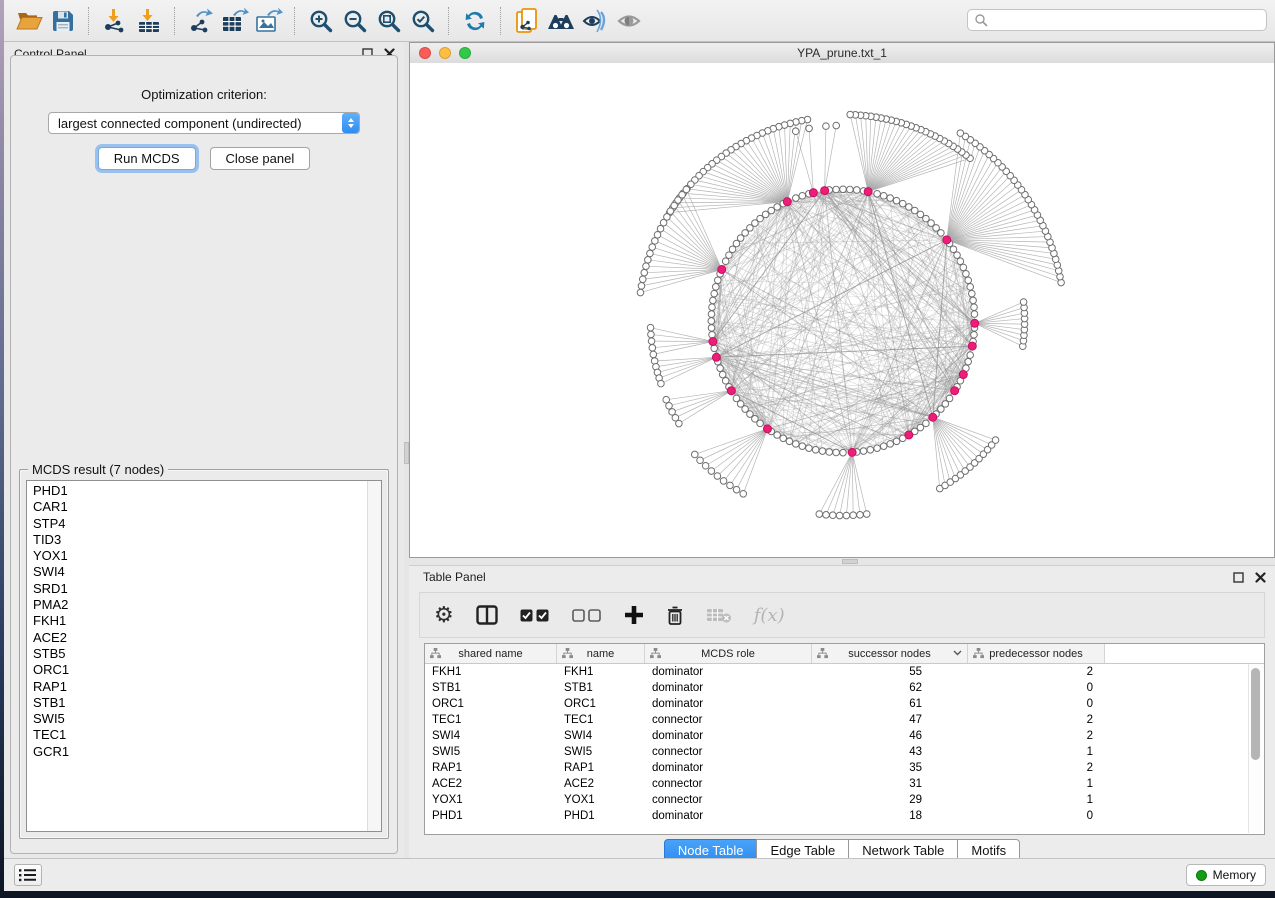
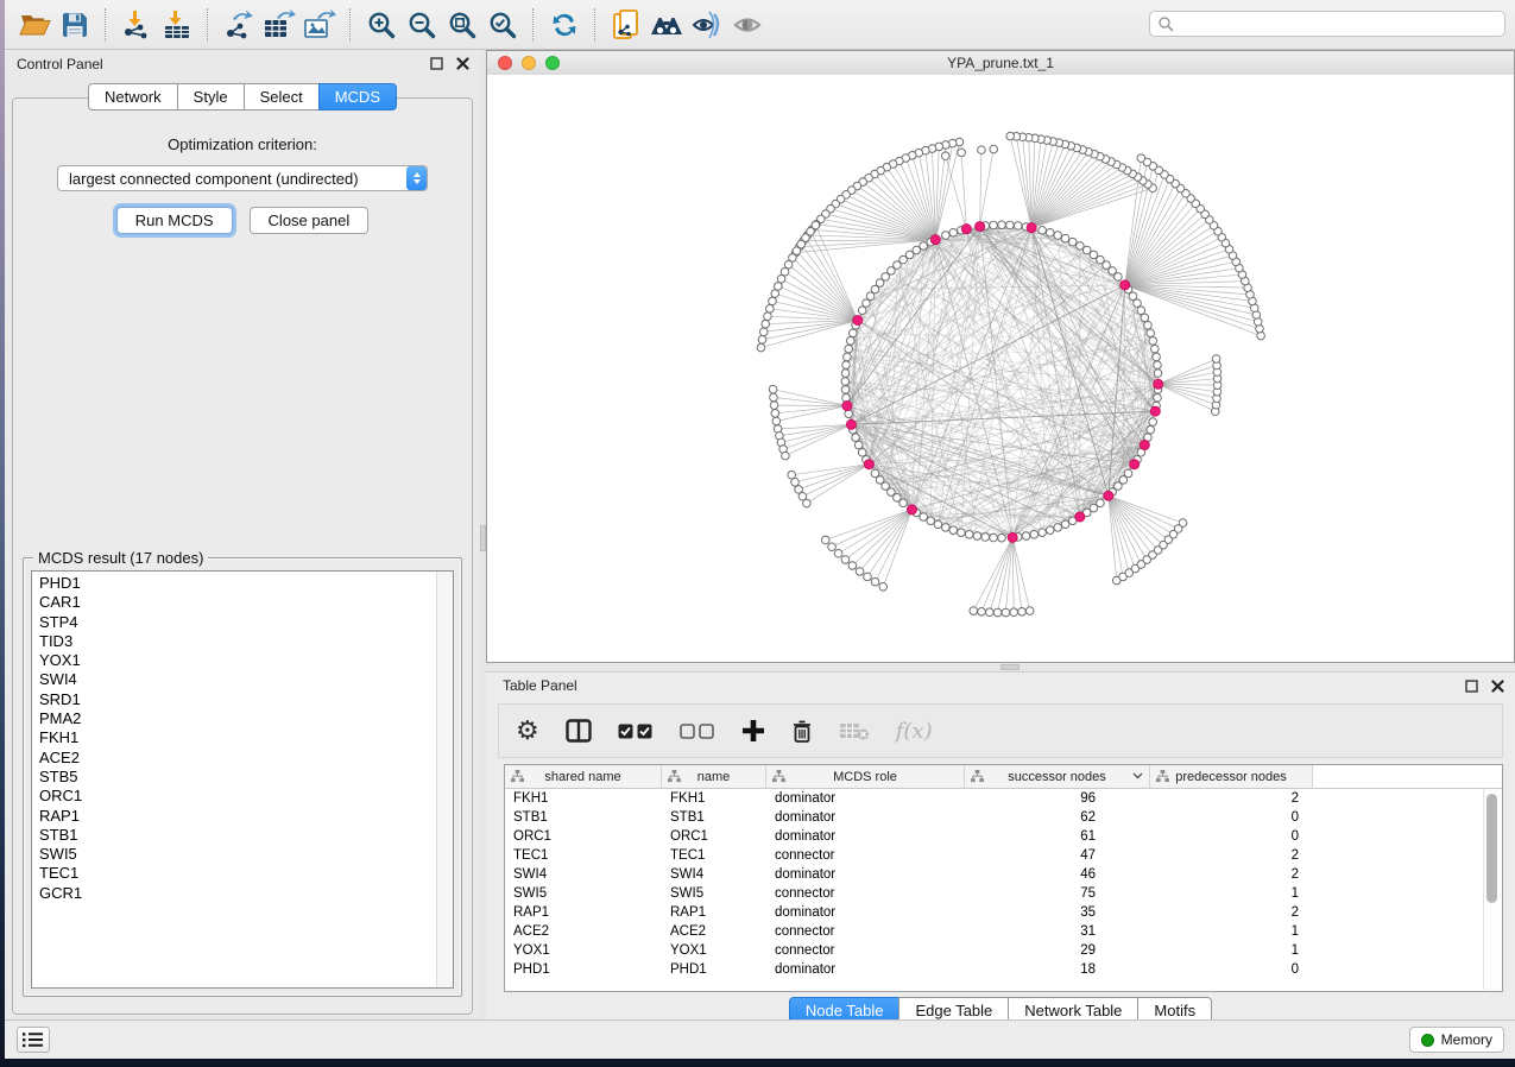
  Control Panel
+ Network
+ Style
+ Select
+ MCDS
  Optimization criterion:
  largest connected component (undirected)
  Run MCDS
  Close panel
- MCDS result (7 nodes)
+ MCDS result (17 nodes)
  PHD1
  CAR1
  STP4
  TID3
  YOX1
  SWI4
  SRD1
  PMA2
  FKH1
  ACE2
  STB5
  ORC1
  RAP1
  STB1
  SWI5
  TEC1
  GCR1
  YPA_prune.txt_1
  Table Panel
  ⚙
  f(x)
  shared name
  name
  MCDS role
  successor nodes
  predecessor nodes
  FKH1
  FKH1
  dominator
- 55
+ 96
  2
  STB1
  STB1
  dominator
  62
  0
  ORC1
  ORC1
  dominator
  61
  0
  TEC1
  TEC1
  connector
  47
  2
  SWI4
  SWI4
  dominator
  46
  2
  SWI5
  SWI5
  connector
- 43
+ 75
  1
  RAP1
  RAP1
  dominator
  35
  2
  ACE2
  ACE2
  connector
  31
  1
  YOX1
  YOX1
  connector
  29
  1
  PHD1
  PHD1
  dominator
  18
  0
  Node Table
  Edge Table
  Network Table
  Motifs
  Memory
